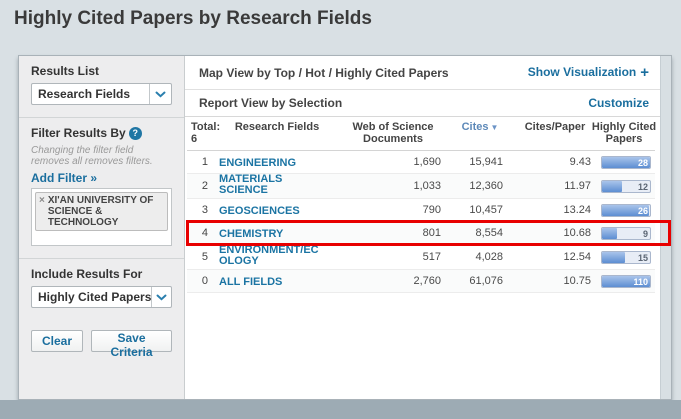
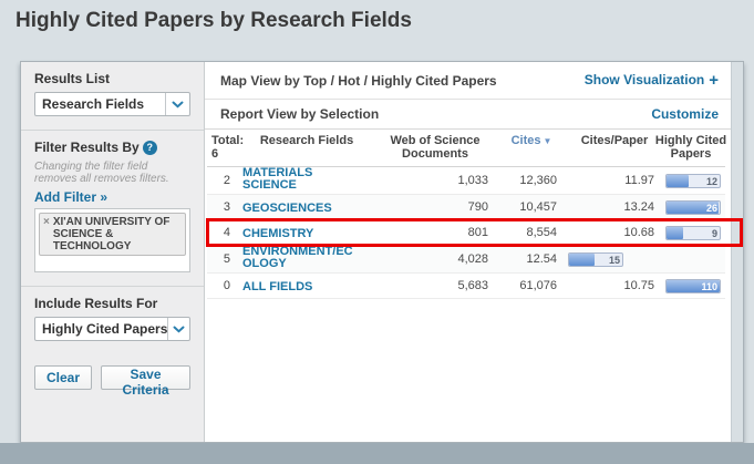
  Highly Cited Papers by Research Fields
  Results List
  Research Fields
  Filter Results By ?
  Changing the filter field removes all removes filters.
  Add Filter »
  ×
  XI'AN UNIVERSITY OF SCIENCE & TECHNOLOGY
  Include Results For
  Highly Cited Papers
  Clear
  Save Criteria
  Map View by Top / Hot / Highly Cited Papers
  Show Visualization +
  Report View by Selection
  Customize
  Total:
  6
  Research Fields
  Web of Science Documents
  Cites ▼
  Cites/Paper
  Highly Cited Papers
- 1
- ENGINEERING
- 1,690
- 15,941
- 9.43
- 28
  2
  MATERIALS SCIENCE
  1,033
  12,360
  11.97
  12
  3
  GEOSCIENCES
  790
  10,457
  13.24
  26
  4
  CHEMISTRY
  801
  8,554
  10.68
  9
  5
  ENVIRONMENT/ECOLOGY
- 517
  4,028
  12.54
  15
  0
  ALL FIELDS
- 2,760
+ 5,683
  61,076
  10.75
  110
